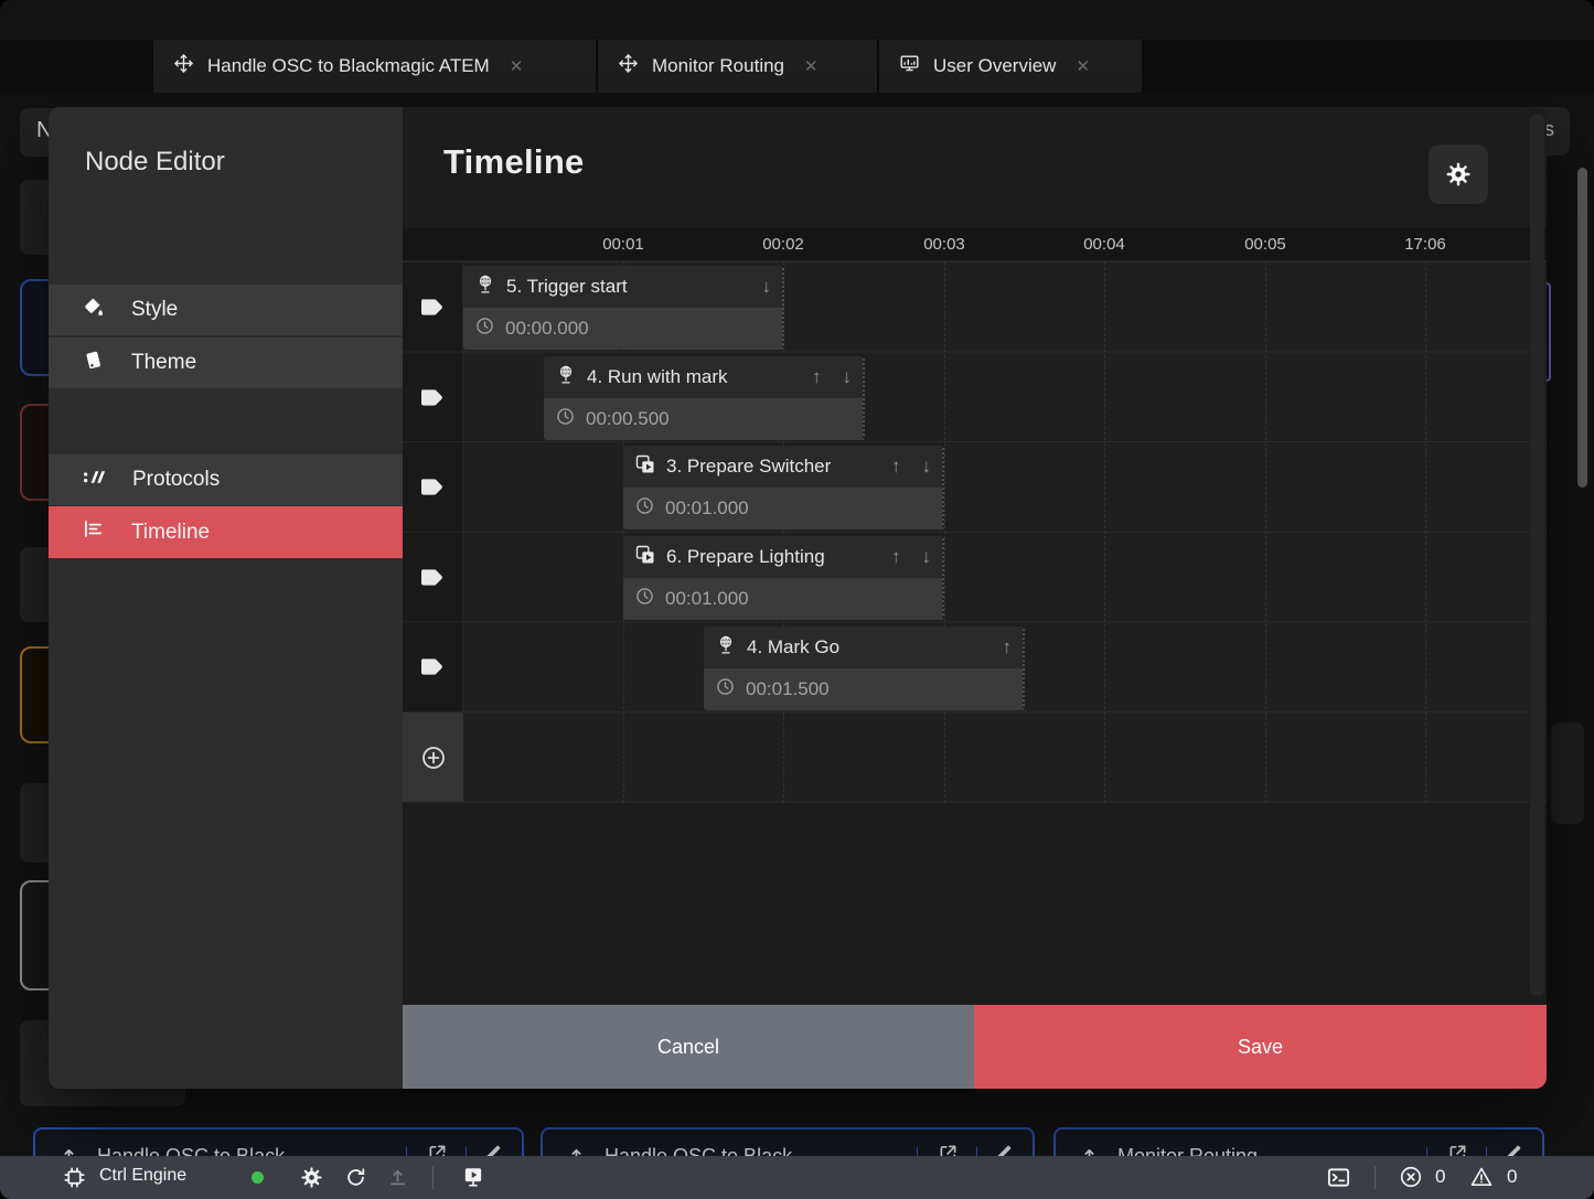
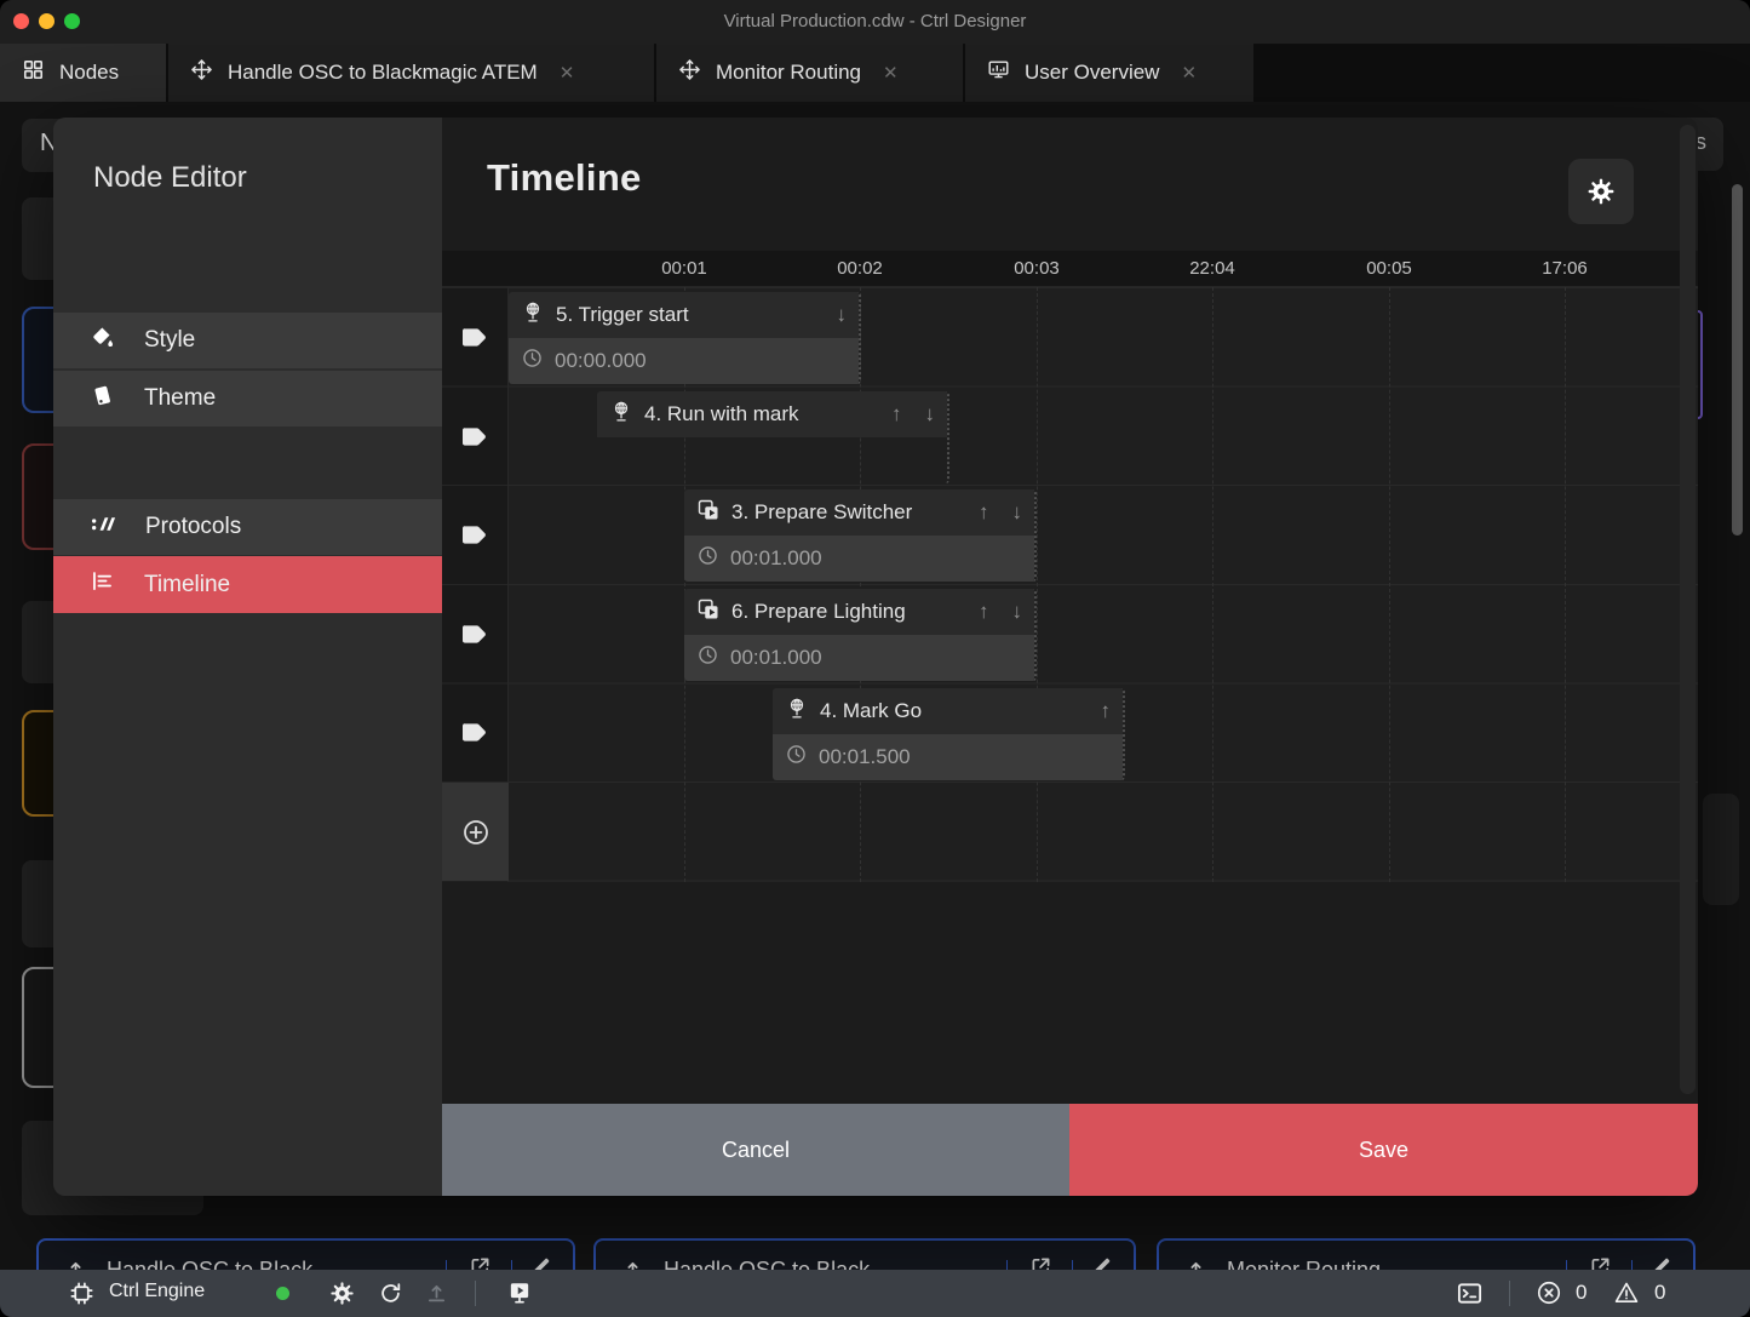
  N
  s
+ Virtual Production.cdw - Ctrl Designer
+ Nodes
  Handle OSC to Blackmagic ATEM
  ✕
  Monitor Routing
  ✕
  User Overview
  ✕
  Node Editor
  Style
  Theme
  Protocols
  Timeline
  Timeline
  00:01
  00:02
  00:03
- 00:04
+ 22:04
  00:05
  17:06
  5. Trigger start
  ↓
  00:00.000
  4. Run with mark
  ↑
  ↓
- 00:00.500
  3. Prepare Switcher
  ↑
  ↓
  00:01.000
  6. Prepare Lighting
  ↑
  ↓
  00:01.000
  4. Mark Go
  ↑
  00:01.500
  Cancel
  Save
  Ctrl Engine
  0
  0
